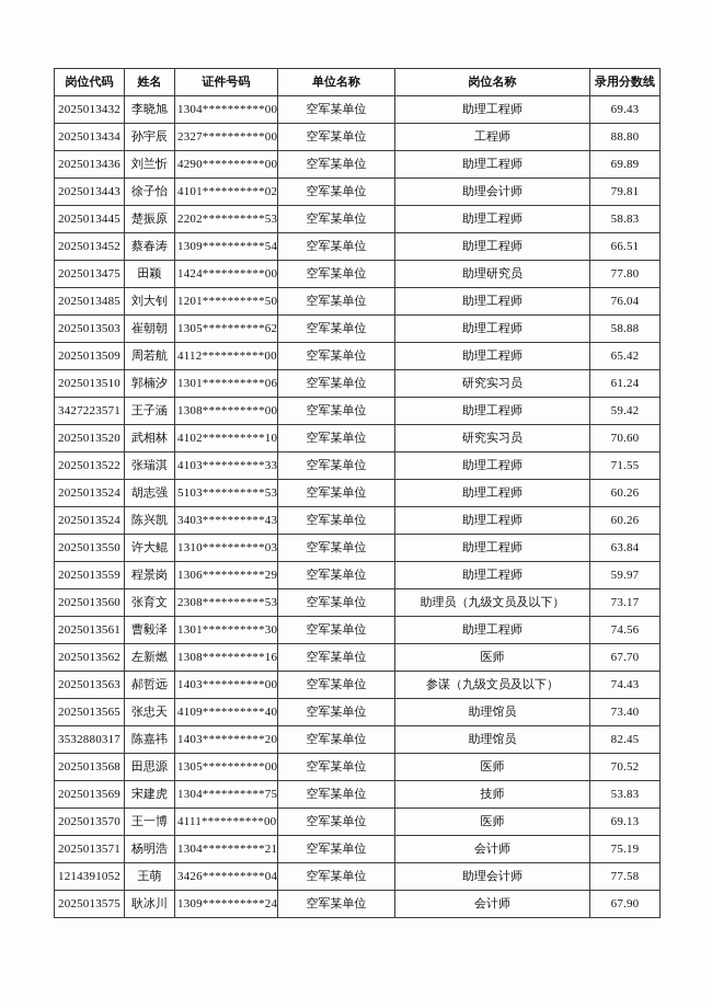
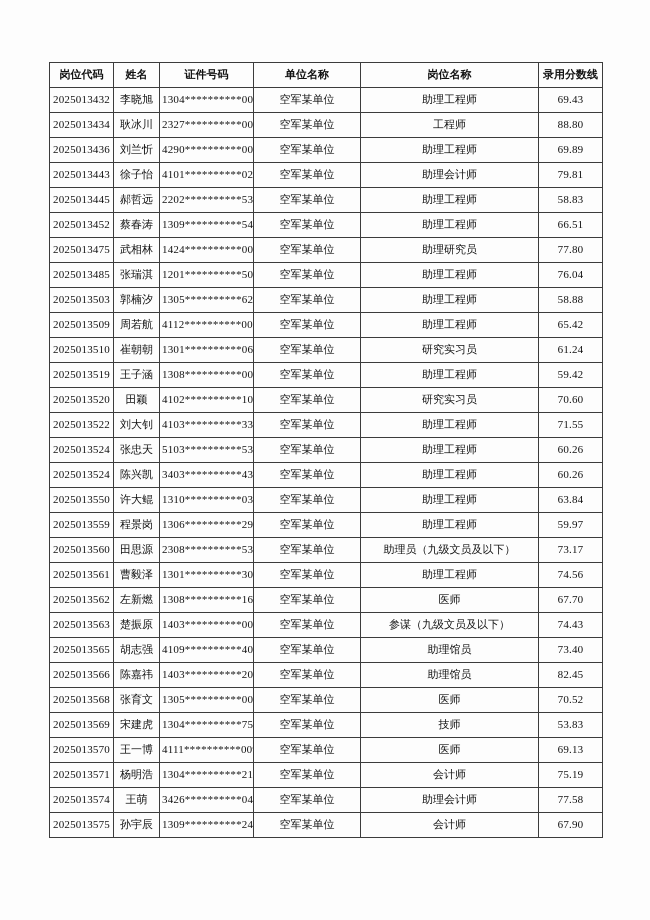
  岗位代码	姓名	证件号码	单位名称	岗位名称	录用分数线
  2025013432	李晓旭	1304**********00	空军某单位	助理工程师	69.43
- 2025013434	孙宇辰	2327**********00	空军某单位	工程师	88.80
+ 2025013434	耿冰川	2327**********00	空军某单位	工程师	88.80
  2025013436	刘兰忻	4290**********00	空军某单位	助理工程师	69.89
  2025013443	徐子怡	4101**********02	空军某单位	助理会计师	79.81
- 2025013445	楚振原	2202**********53	空军某单位	助理工程师	58.83
+ 2025013445	郝哲远	2202**********53	空军某单位	助理工程师	58.83
  2025013452	蔡春涛	1309**********54	空军某单位	助理工程师	66.51
- 2025013475	田颖	1424**********00	空军某单位	助理研究员	77.80
+ 2025013475	武相林	1424**********00	空军某单位	助理研究员	77.80
- 2025013485	刘大钊	1201**********50	空军某单位	助理工程师	76.04
+ 2025013485	张瑞淇	1201**********50	空军某单位	助理工程师	76.04
- 2025013503	崔朝朝	1305**********62	空军某单位	助理工程师	58.88
+ 2025013503	郭楠汐	1305**********62	空军某单位	助理工程师	58.88
  2025013509	周若航	4112**********00	空军某单位	助理工程师	65.42
- 2025013510	郭楠汐	1301**********06	空军某单位	研究实习员	61.24
+ 2025013510	崔朝朝	1301**********06	空军某单位	研究实习员	61.24
- 3427223571	王子涵	1308**********00	空军某单位	助理工程师	59.42
+ 2025013519	王子涵	1308**********00	空军某单位	助理工程师	59.42
- 2025013520	武相林	4102**********10	空军某单位	研究实习员	70.60
+ 2025013520	田颖	4102**********10	空军某单位	研究实习员	70.60
- 2025013522	张瑞淇	4103**********33	空军某单位	助理工程师	71.55
+ 2025013522	刘大钊	4103**********33	空军某单位	助理工程师	71.55
- 2025013524	胡志强	5103**********53	空军某单位	助理工程师	60.26
+ 2025013524	张忠天	5103**********53	空军某单位	助理工程师	60.26
  2025013524	陈兴凯	3403**********43	空军某单位	助理工程师	60.26
  2025013550	许大鲲	1310**********03	空军某单位	助理工程师	63.84
  2025013559	程景岗	1306**********29	空军某单位	助理工程师	59.97
- 2025013560	张育文	2308**********53	空军某单位	助理员（九级文员及以下）	73.17
+ 2025013560	田思源	2308**********53	空军某单位	助理员（九级文员及以下）	73.17
  2025013561	曹毅泽	1301**********30	空军某单位	助理工程师	74.56
  2025013562	左新燃	1308**********16	空军某单位	医师	67.70
- 2025013563	郝哲远	1403**********00	空军某单位	参谋（九级文员及以下）	74.43
+ 2025013563	楚振原	1403**********00	空军某单位	参谋（九级文员及以下）	74.43
- 2025013565	张忠天	4109**********40	空军某单位	助理馆员	73.40
+ 2025013565	胡志强	4109**********40	空军某单位	助理馆员	73.40
- 3532880317	陈嘉祎	1403**********20	空军某单位	助理馆员	82.45
+ 2025013566	陈嘉祎	1403**********20	空军某单位	助理馆员	82.45
- 2025013568	田思源	1305**********00	空军某单位	医师	70.52
+ 2025013568	张育文	1305**********00	空军某单位	医师	70.52
  2025013569	宋建虎	1304**********75	空军某单位	技师	53.83
  2025013570	王一博	4111**********00	空军某单位	医师	69.13
  2025013571	杨明浩	1304**********21	空军某单位	会计师	75.19
- 1214391052	王萌	3426**********04	空军某单位	助理会计师	77.58
+ 2025013574	王萌	3426**********04	空军某单位	助理会计师	77.58
- 2025013575	耿冰川	1309**********24	空军某单位	会计师	67.90
+ 2025013575	孙宇辰	1309**********24	空军某单位	会计师	67.90
